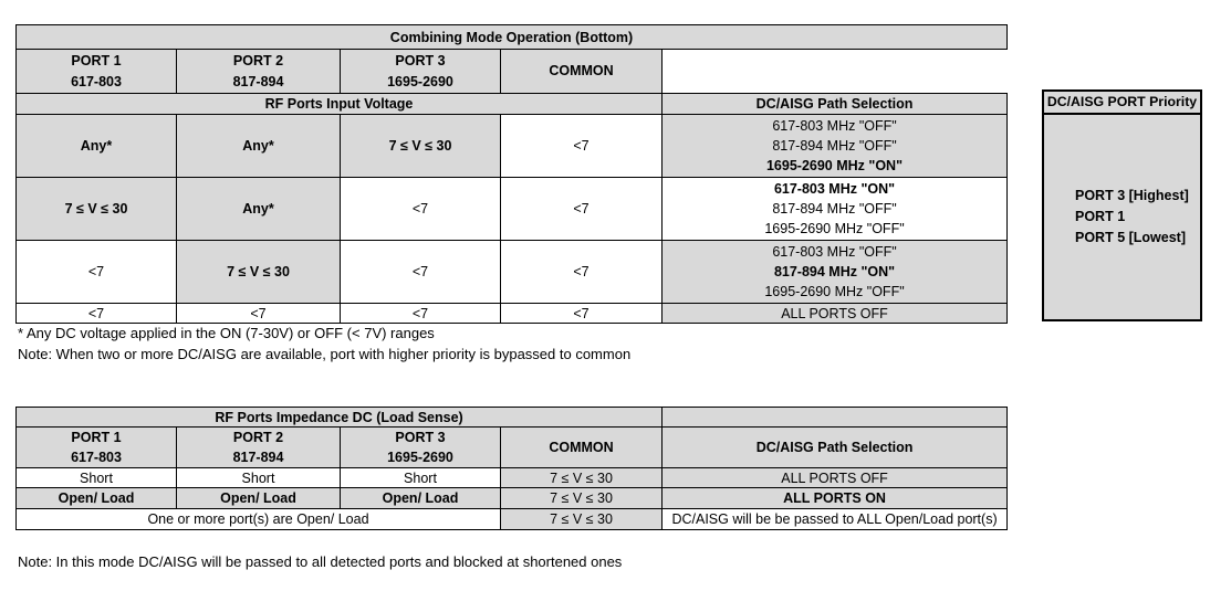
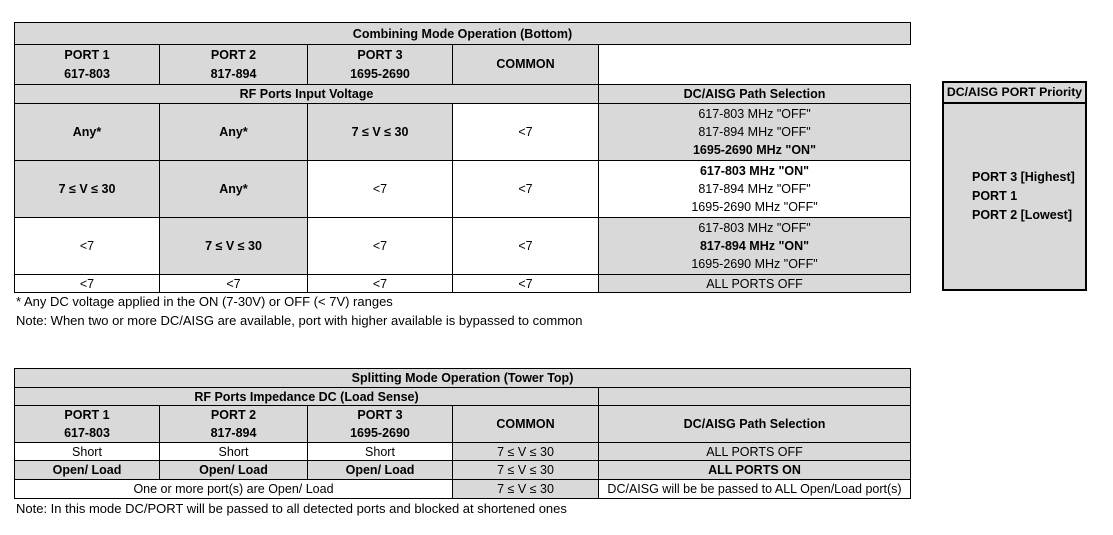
  Combining Mode Operation (Bottom)
  PORT 1 617-803	PORT 2 817-894	PORT 3 1695-2690	COMMON
  RF Ports Input Voltage	DC/AISG Path Selection
  Any*	Any*	7 ≤ V ≤ 30	<7	617-803 MHz "OFF" 817-894 MHz "OFF" 1695-2690 MHz "ON"
  7 ≤ V ≤ 30	Any*	<7	<7	617-803 MHz "ON" 817-894 MHz "OFF" 1695-2690 MHz "OFF"
  <7	7 ≤ V ≤ 30	<7	<7	617-803 MHz "OFF" 817-894 MHz "ON" 1695-2690 MHz "OFF"
  <7	<7	<7	<7	ALL PORTS OFF
  * Any DC voltage applied in the ON (7-30V) or OFF (< 7V) ranges
- Note: When two or more DC/AISG are available, port with higher priority is bypassed to common
+ Note: When two or more DC/AISG are available, port with higher available is bypassed to common
  DC/AISG PORT Priority
  PORT 3 [Highest]
  PORT 1
- PORT 5 [Lowest]
+ PORT 2 [Lowest]
+ Splitting Mode Operation (Tower Top)
  RF Ports Impedance DC (Load Sense)
  PORT 1 617-803	PORT 2 817-894	PORT 3 1695-2690	COMMON	DC/AISG Path Selection
  Short	Short	Short	7 ≤ V ≤ 30	ALL PORTS OFF
  Open/ Load	Open/ Load	Open/ Load	7 ≤ V ≤ 30	ALL PORTS ON
  One or more port(s) are Open/ Load	7 ≤ V ≤ 30	DC/AISG will be be passed to ALL Open/Load port(s)
- Note: In this mode DC/AISG will be passed to all detected ports and blocked at shortened ones
+ Note: In this mode DC/PORT will be passed to all detected ports and blocked at shortened ones
